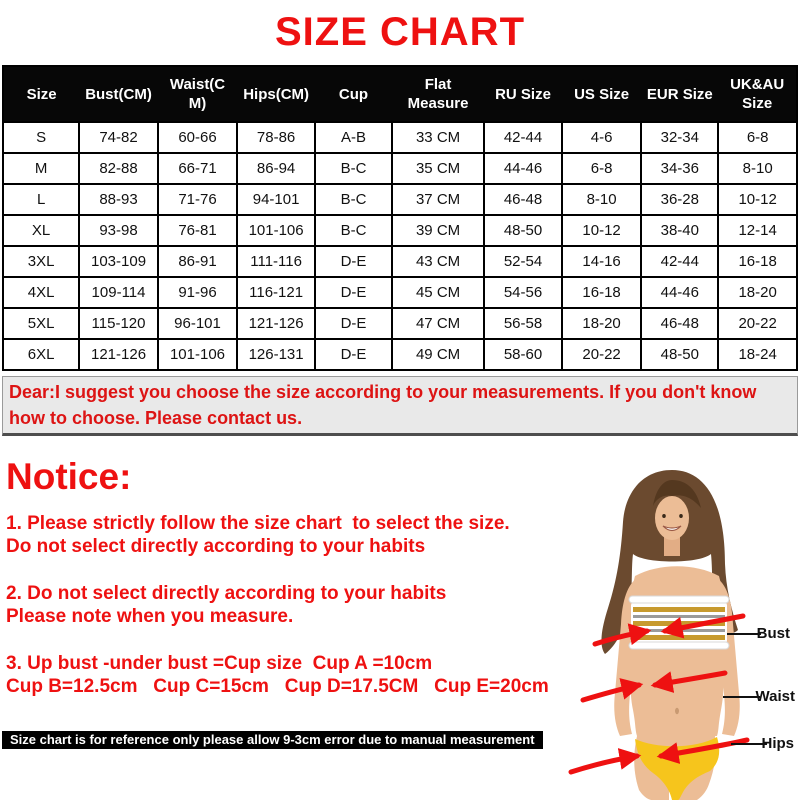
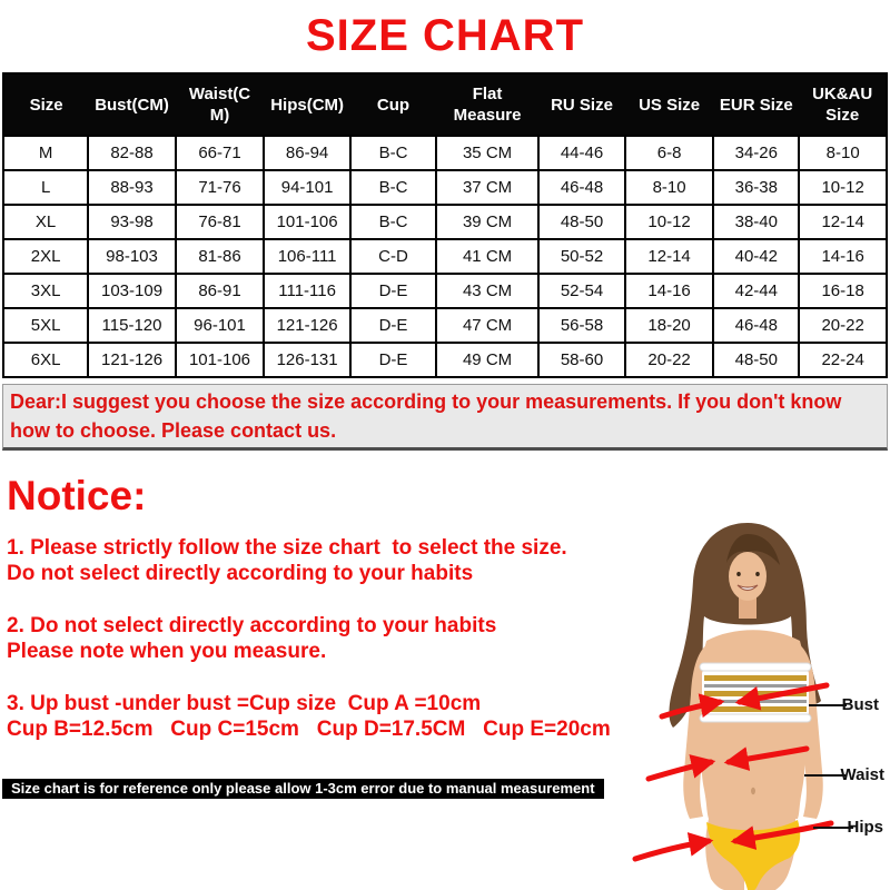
  SIZE CHART
  Size	Bust(CM)	Waist(CM)	Hips(CM)	Cup	Flat Measure	RU Size	US Size	EUR Size	UK&AU Size
- S	74-82	60-66	78-86	A-B	33 CM	42-44	4-6	32-34	6-8
- M	82-88	66-71	86-94	B-C	35 CM	44-46	6-8	34-36	8-10
+ M	82-88	66-71	86-94	B-C	35 CM	44-46	6-8	34-26	8-10
- L	88-93	71-76	94-101	B-C	37 CM	46-48	8-10	36-28	10-12
+ L	88-93	71-76	94-101	B-C	37 CM	46-48	8-10	36-38	10-12
  XL	93-98	76-81	101-106	B-C	39 CM	48-50	10-12	38-40	12-14
+ 2XL	98-103	81-86	106-111	C-D	41 CM	50-52	12-14	40-42	14-16
  3XL	103-109	86-91	111-116	D-E	43 CM	52-54	14-16	42-44	16-18
- 4XL	109-114	91-96	116-121	D-E	45 CM	54-56	16-18	44-46	18-20
  5XL	115-120	96-101	121-126	D-E	47 CM	56-58	18-20	46-48	20-22
- 6XL	121-126	101-106	126-131	D-E	49 CM	58-60	20-22	48-50	18-24
+ 6XL	121-126	101-106	126-131	D-E	49 CM	58-60	20-22	48-50	22-24
  Dear:I suggest you choose the size according to your measurements. If you don't know how to choose. Please contact us.
  Notice:
  1. Please strictly follow the size chart to select the size.
  Do not select directly according to your habits
  2. Do not select directly according to your habits
  Please note when you measure.
  3. Up bust -under bust =Cup size Cup A =10cm
  Cup B=12.5cm Cup C=15cm Cup D=17.5CM Cup E=20cm
- Size chart is for reference only please allow 9-3cm error due to manual measurement
+ Size chart is for reference only please allow 1-3cm error due to manual measurement
  Bust
  Waist
  Hips
